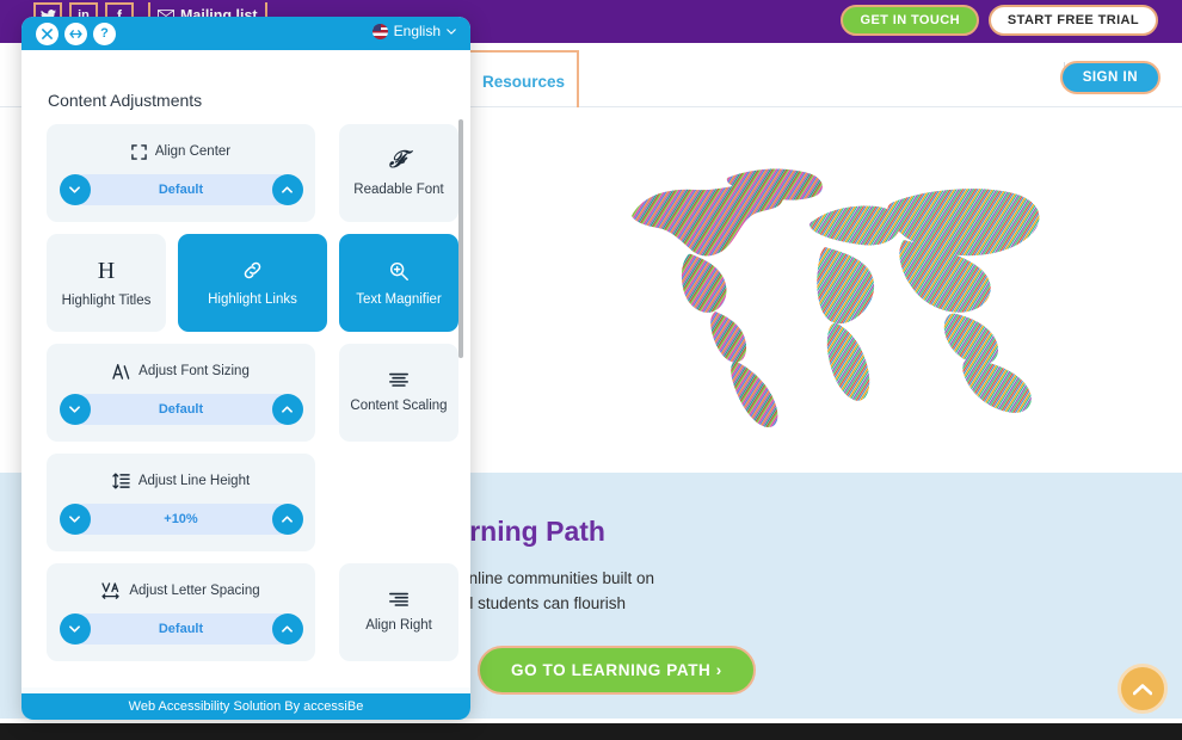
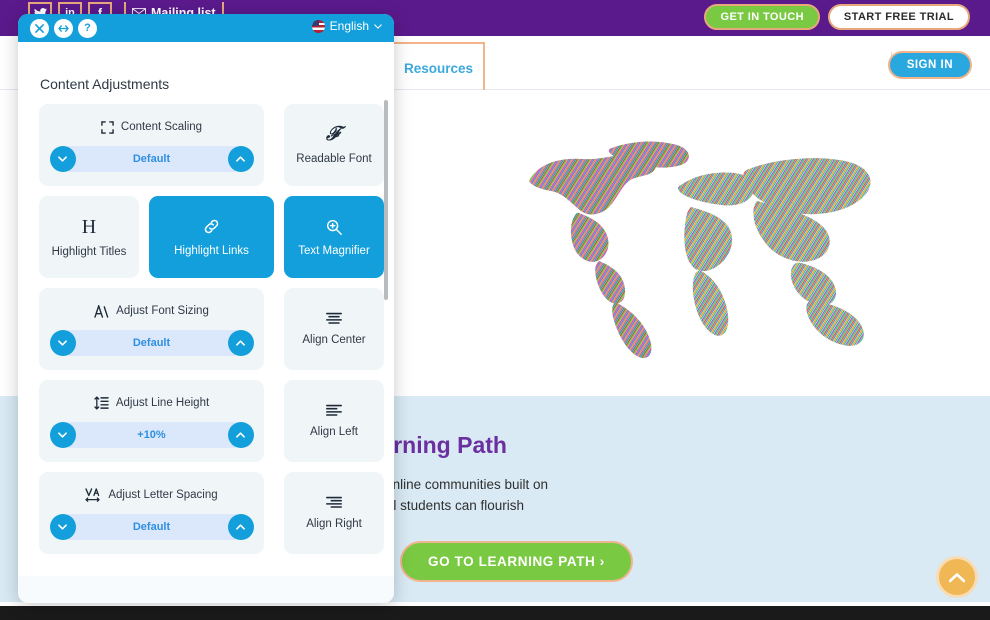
  in
  f
  Mailing list
  GET IN TOUCH
  START FREE TRIAL
  Resources
  SIGN IN
  GO TO LEARNING PATH ›
  ?
  English
  Content Adjustments
- Align Center
+ Content Scaling
  Default
  ℱ
  Readable Font
  H
  Highlight Titles
  Highlight Links
  Text Magnifier
  Adjust Font Sizing
  Default
- Content Scaling
+ Align Center
  Adjust Line Height
  +10%
+ Align Left
  Adjust Letter Spacing
  Default
  Align Right
- Web Accessibility Solution By accessiBe
